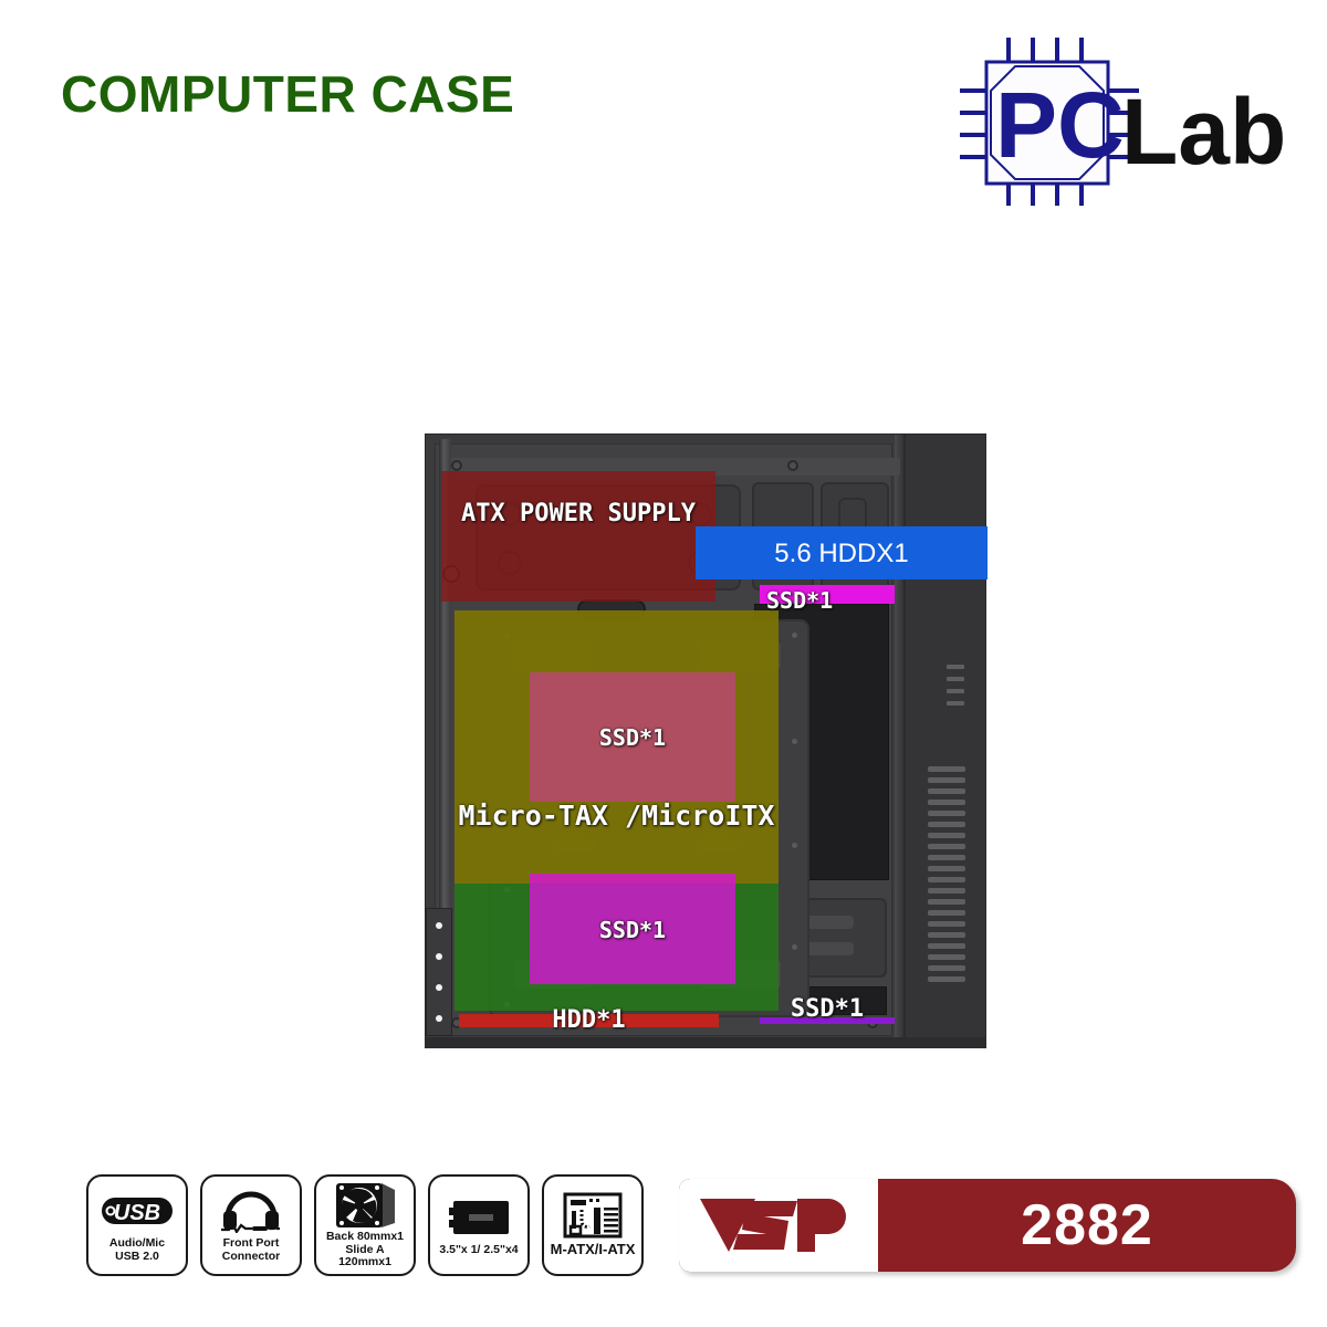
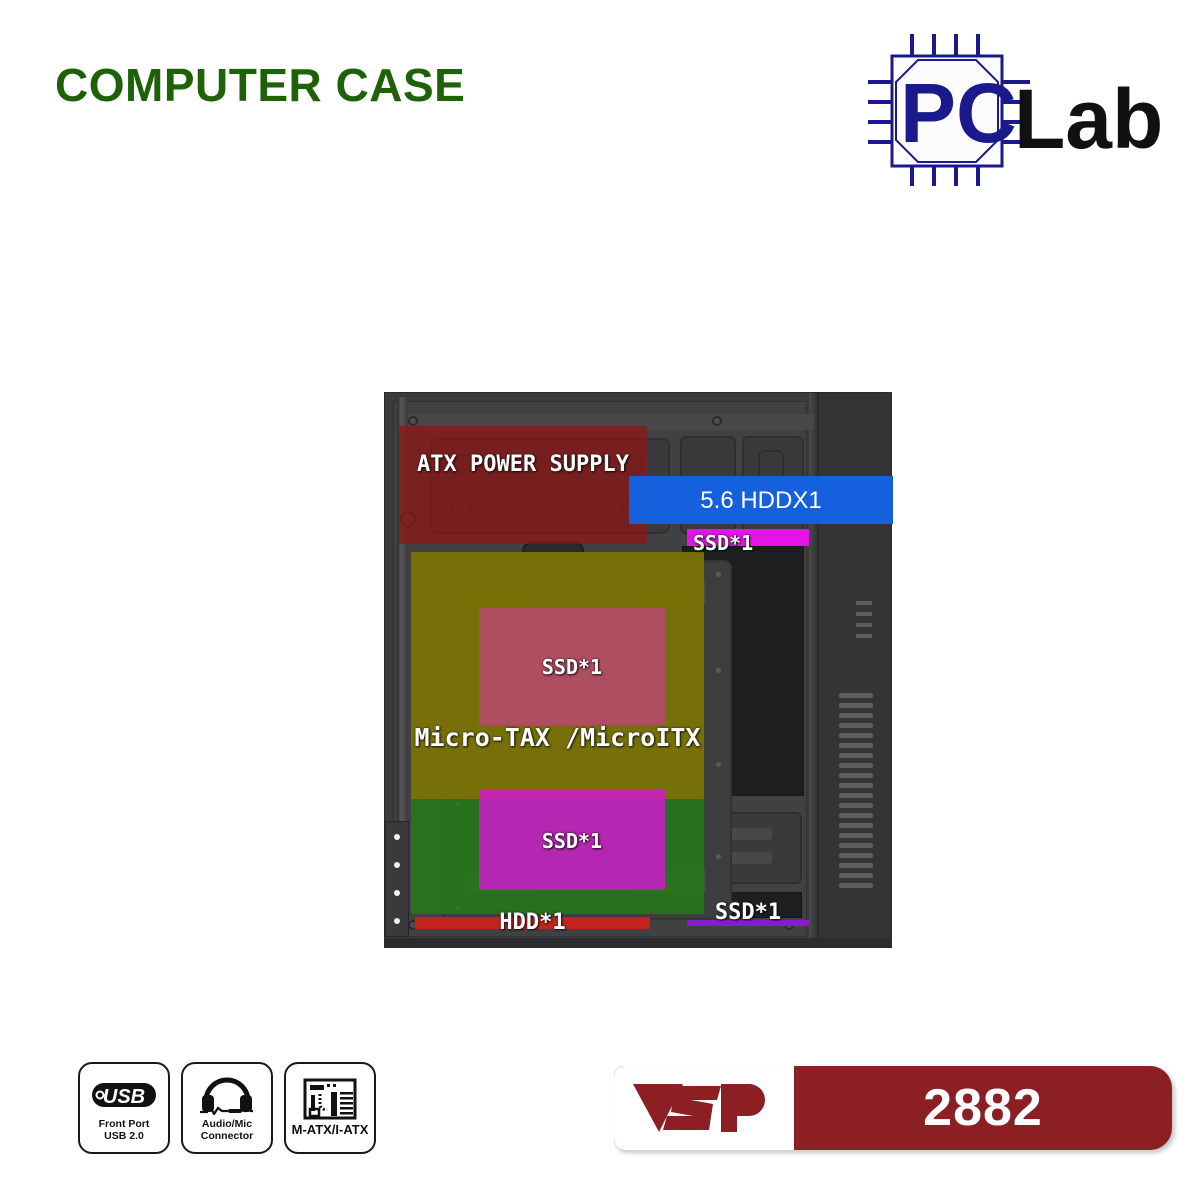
  COMPUTER CASE
  PC
  Lab
  ATX POWER SUPPLY
  5.6 HDDX1
  SSD*1
  SSD*1
  Micro-TAX /MicroITX
  SSD*1
  HDD*1
  SSD*1
  USB
- Audio/Mic
+ Front Port
  USB 2.0
- Front Port
+ Audio/Mic
  Connector
- Back 80mmx1
- Slide A 120mmx1
- 3.5"x 1/ 2.5"x4
  M-ATX/I-ATX
  2882
